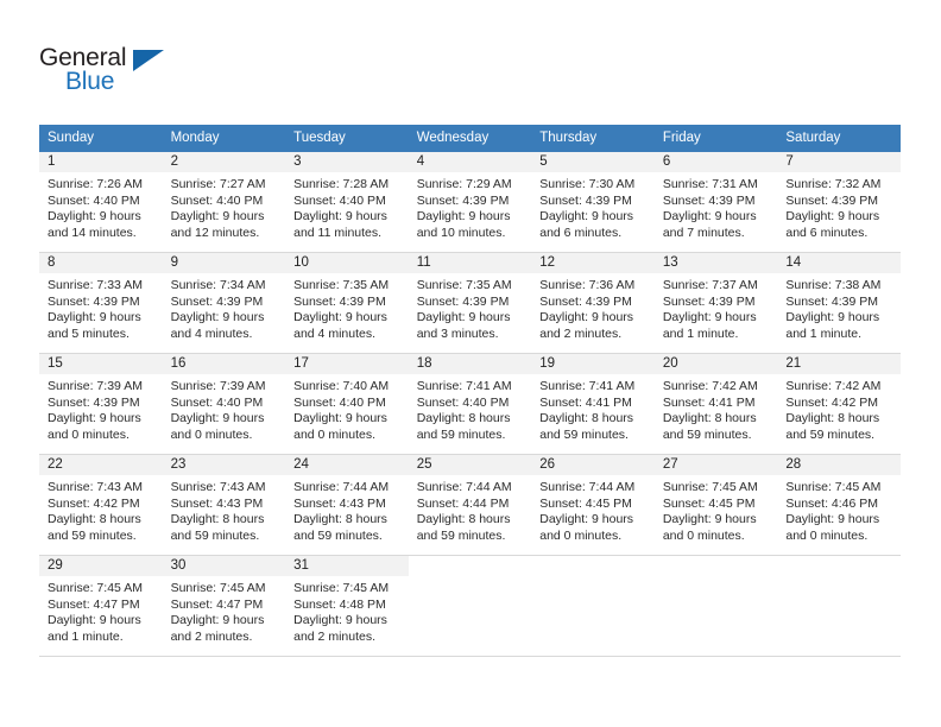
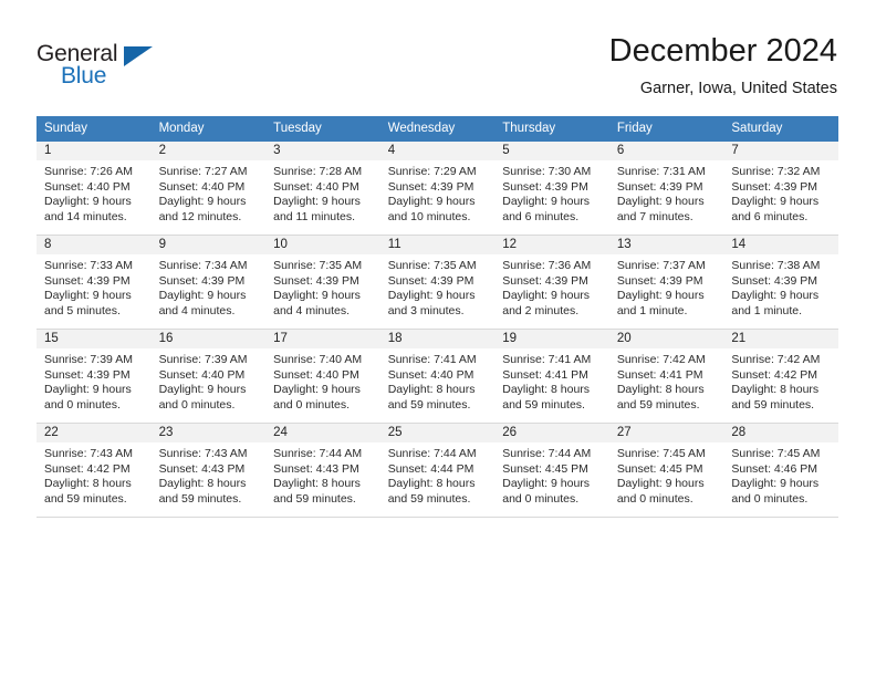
  General
  Blue
+ December 2024
+ Garner, Iowa, United States
  Sunday	Monday	Tuesday	Wednesday	Thursday	Friday	Saturday
  1 Sunrise: 7:26 AM Sunset: 4:40 PM Daylight: 9 hours and 14 minutes.	2 Sunrise: 7:27 AM Sunset: 4:40 PM Daylight: 9 hours and 12 minutes.	3 Sunrise: 7:28 AM Sunset: 4:40 PM Daylight: 9 hours and 11 minutes.	4 Sunrise: 7:29 AM Sunset: 4:39 PM Daylight: 9 hours and 10 minutes.	5 Sunrise: 7:30 AM Sunset: 4:39 PM Daylight: 9 hours and 6 minutes.	6 Sunrise: 7:31 AM Sunset: 4:39 PM Daylight: 9 hours and 7 minutes.	7 Sunrise: 7:32 AM Sunset: 4:39 PM Daylight: 9 hours and 6 minutes.
  8 Sunrise: 7:33 AM Sunset: 4:39 PM Daylight: 9 hours and 5 minutes.	9 Sunrise: 7:34 AM Sunset: 4:39 PM Daylight: 9 hours and 4 minutes.	10 Sunrise: 7:35 AM Sunset: 4:39 PM Daylight: 9 hours and 4 minutes.	11 Sunrise: 7:35 AM Sunset: 4:39 PM Daylight: 9 hours and 3 minutes.	12 Sunrise: 7:36 AM Sunset: 4:39 PM Daylight: 9 hours and 2 minutes.	13 Sunrise: 7:37 AM Sunset: 4:39 PM Daylight: 9 hours and 1 minute.	14 Sunrise: 7:38 AM Sunset: 4:39 PM Daylight: 9 hours and 1 minute.
  15 Sunrise: 7:39 AM Sunset: 4:39 PM Daylight: 9 hours and 0 minutes.	16 Sunrise: 7:39 AM Sunset: 4:40 PM Daylight: 9 hours and 0 minutes.	17 Sunrise: 7:40 AM Sunset: 4:40 PM Daylight: 9 hours and 0 minutes.	18 Sunrise: 7:41 AM Sunset: 4:40 PM Daylight: 8 hours and 59 minutes.	19 Sunrise: 7:41 AM Sunset: 4:41 PM Daylight: 8 hours and 59 minutes.	20 Sunrise: 7:42 AM Sunset: 4:41 PM Daylight: 8 hours and 59 minutes.	21 Sunrise: 7:42 AM Sunset: 4:42 PM Daylight: 8 hours and 59 minutes.
  22 Sunrise: 7:43 AM Sunset: 4:42 PM Daylight: 8 hours and 59 minutes.	23 Sunrise: 7:43 AM Sunset: 4:43 PM Daylight: 8 hours and 59 minutes.	24 Sunrise: 7:44 AM Sunset: 4:43 PM Daylight: 8 hours and 59 minutes.	25 Sunrise: 7:44 AM Sunset: 4:44 PM Daylight: 8 hours and 59 minutes.	26 Sunrise: 7:44 AM Sunset: 4:45 PM Daylight: 9 hours and 0 minutes.	27 Sunrise: 7:45 AM Sunset: 4:45 PM Daylight: 9 hours and 0 minutes.	28 Sunrise: 7:45 AM Sunset: 4:46 PM Daylight: 9 hours and 0 minutes.
- 29 Sunrise: 7:45 AM Sunset: 4:47 PM Daylight: 9 hours and 1 minute.	30 Sunrise: 7:45 AM Sunset: 4:47 PM Daylight: 9 hours and 2 minutes.	31 Sunrise: 7:45 AM Sunset: 4:48 PM Daylight: 9 hours and 2 minutes.
